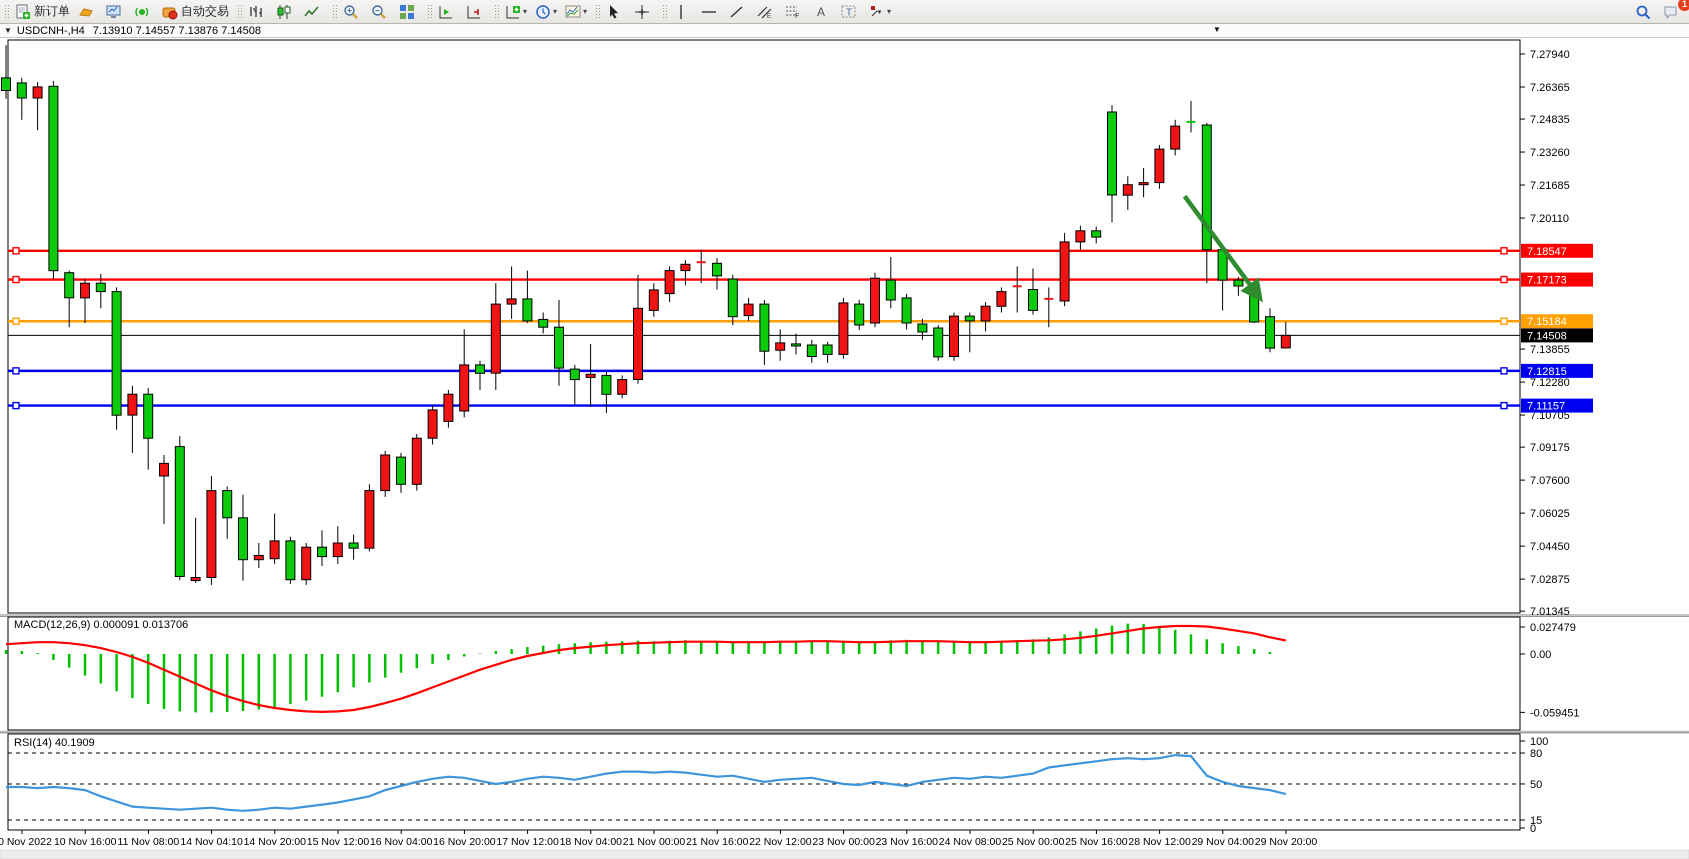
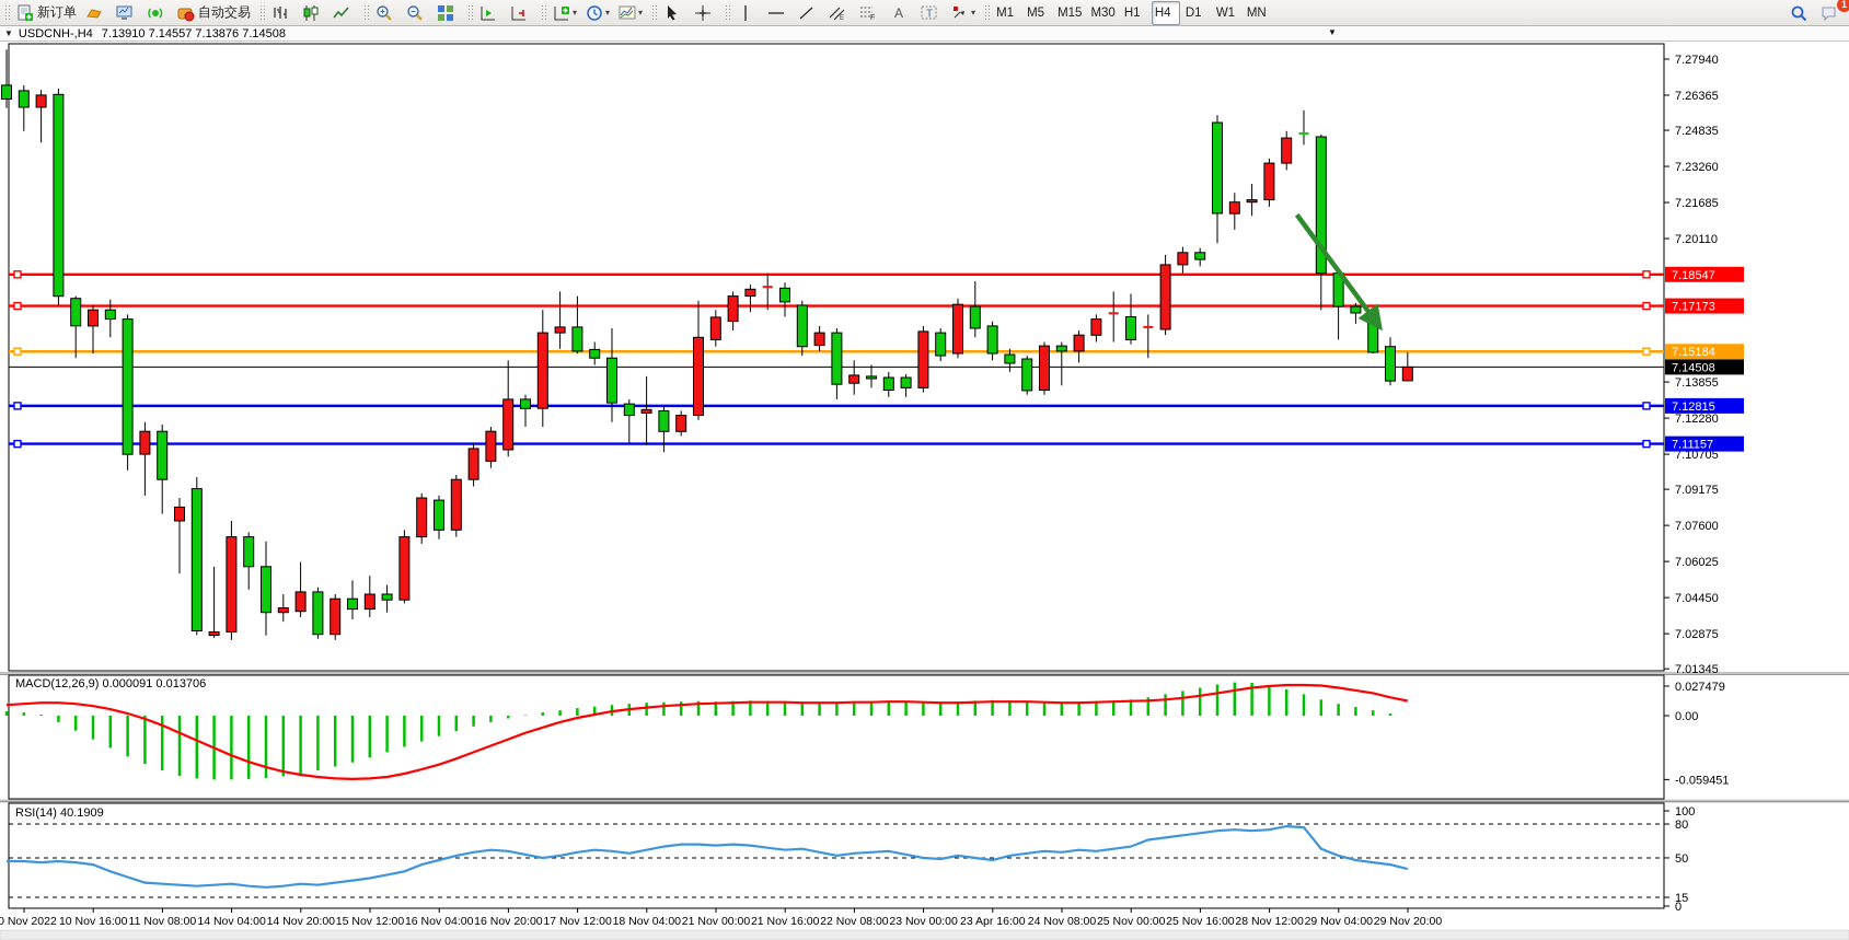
  新订单
  自动交易
  ▾
  ▾
  ▾
  A
  T
  ▾
+ M1
+ M5
+ M15
+ M30
+ H1
+ H4
+ D1
+ W1
+ MN
  1
  ▼
  USDCNH-,H4
  7.13910 7.14557 7.13876 7.14508
  ▼
  7.27940
  7.26365
  7.24835
  7.23260
  7.21685
  7.20110
  7.13855
  7.12280
  7.10705
  7.09175
  7.07600
  7.06025
  7.04450
  7.02875
  7.01345
  7.18547
  7.17173
  7.15184
  7.12815
  7.11157
  7.14508
  MACD(12,26,9) 0.000091 0.013706
  0.027479
  0.00
  -0.059451
  RSI(14) 40.1909
  100
  80
  50
  15
  0
  0 Nov 2022
  10 Nov 16:00
  11 Nov 08:00
- 14 Nov 04:10
+ 14 Nov 04:00
  14 Nov 20:00
  15 Nov 12:00
  16 Nov 04:00
  16 Nov 20:00
  17 Nov 12:00
  18 Nov 04:00
  21 Nov 00:00
  21 Nov 16:00
- 22 Nov 12:00
+ 22 Nov 08:00
  23 Nov 00:00
- 23 Nov 16:00
+ 23 Apr 16:00
  24 Nov 08:00
  25 Nov 00:00
  25 Nov 16:00
  28 Nov 12:00
  29 Nov 04:00
  29 Nov 20:00
